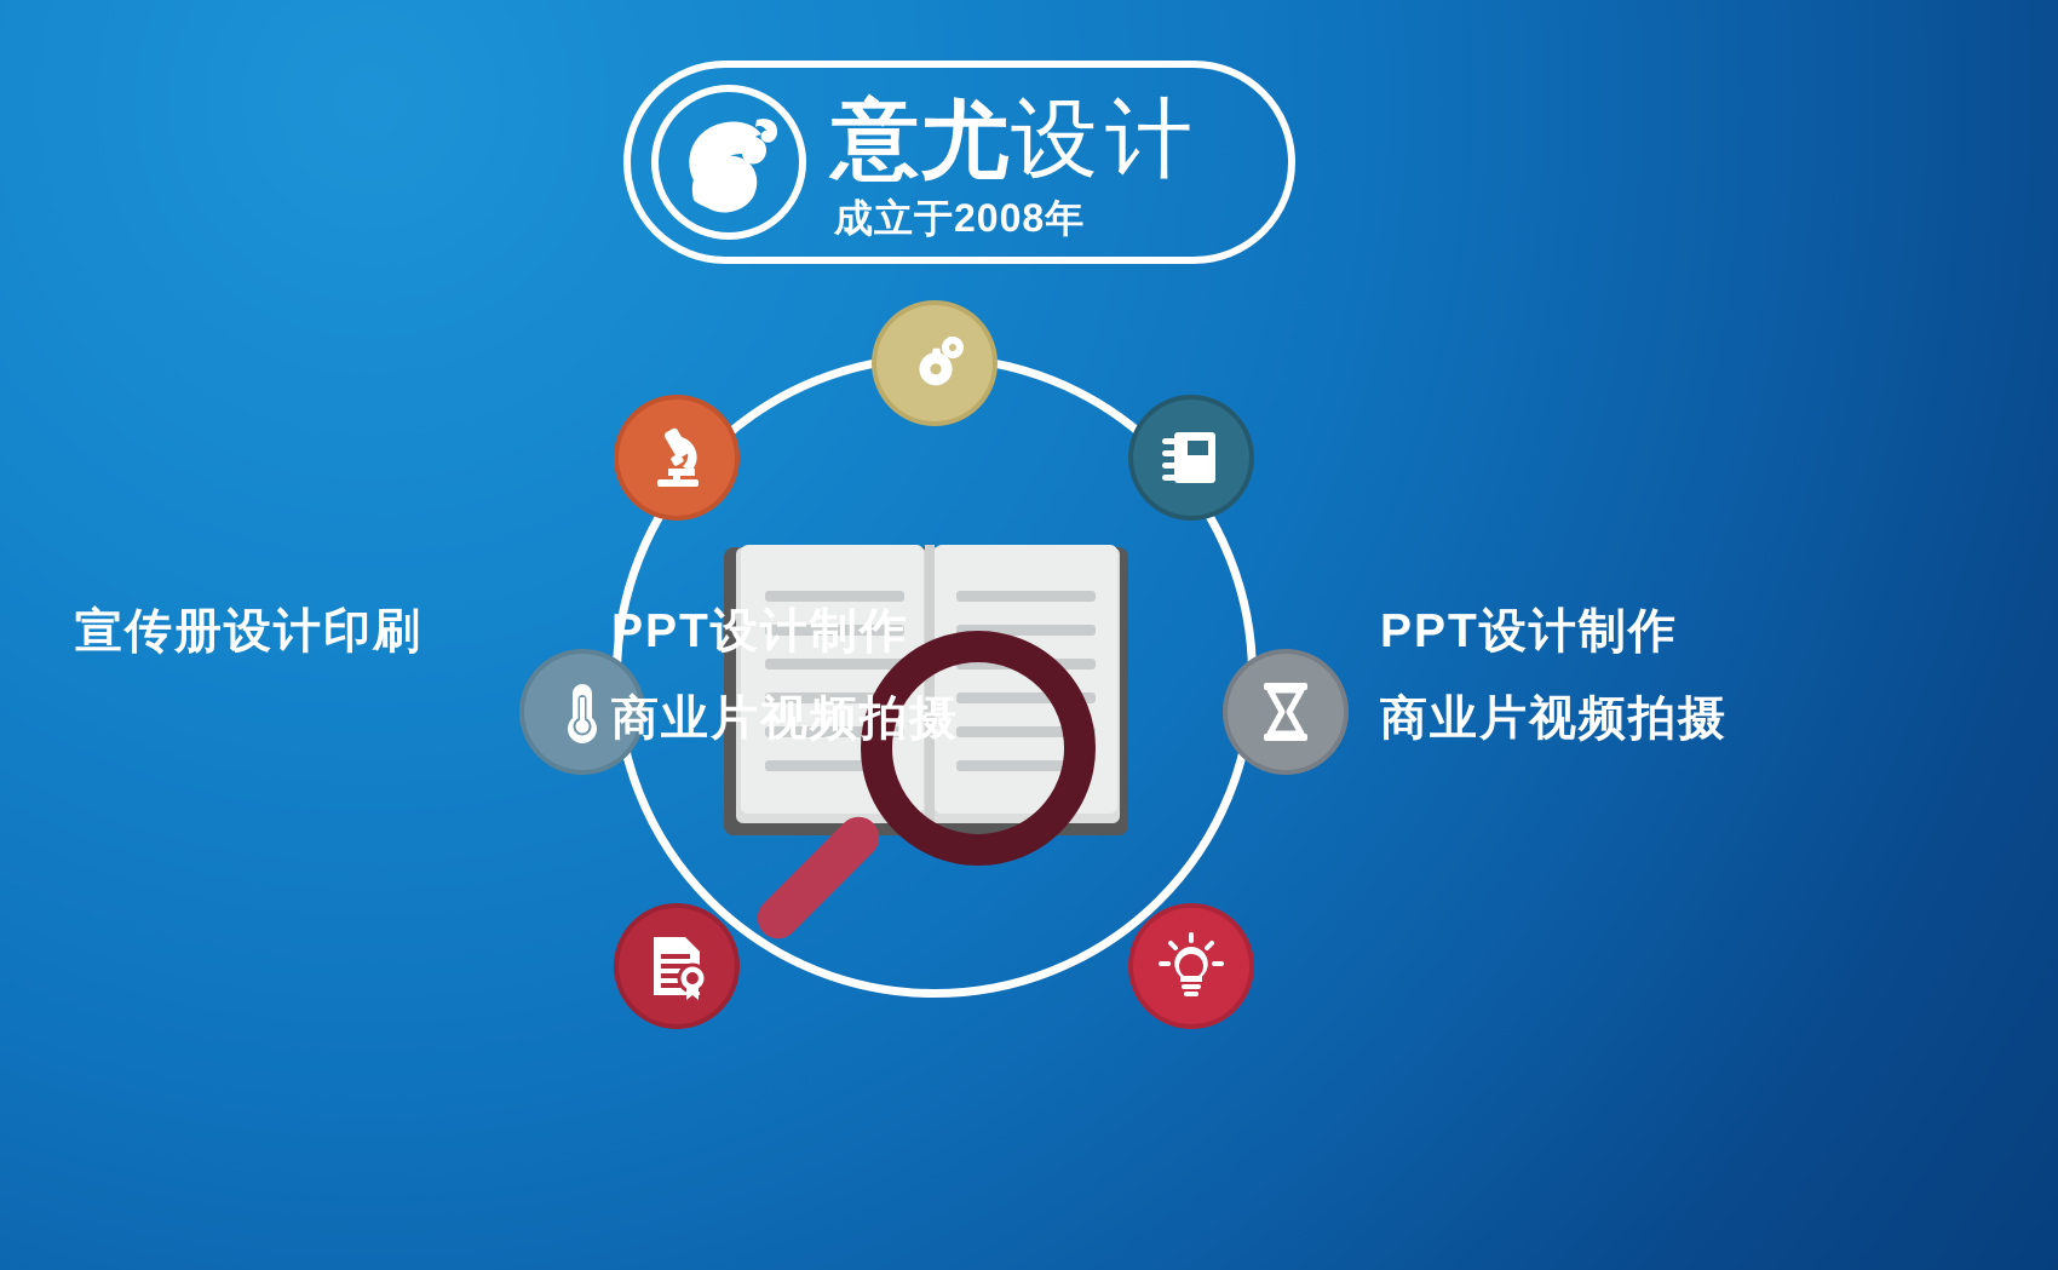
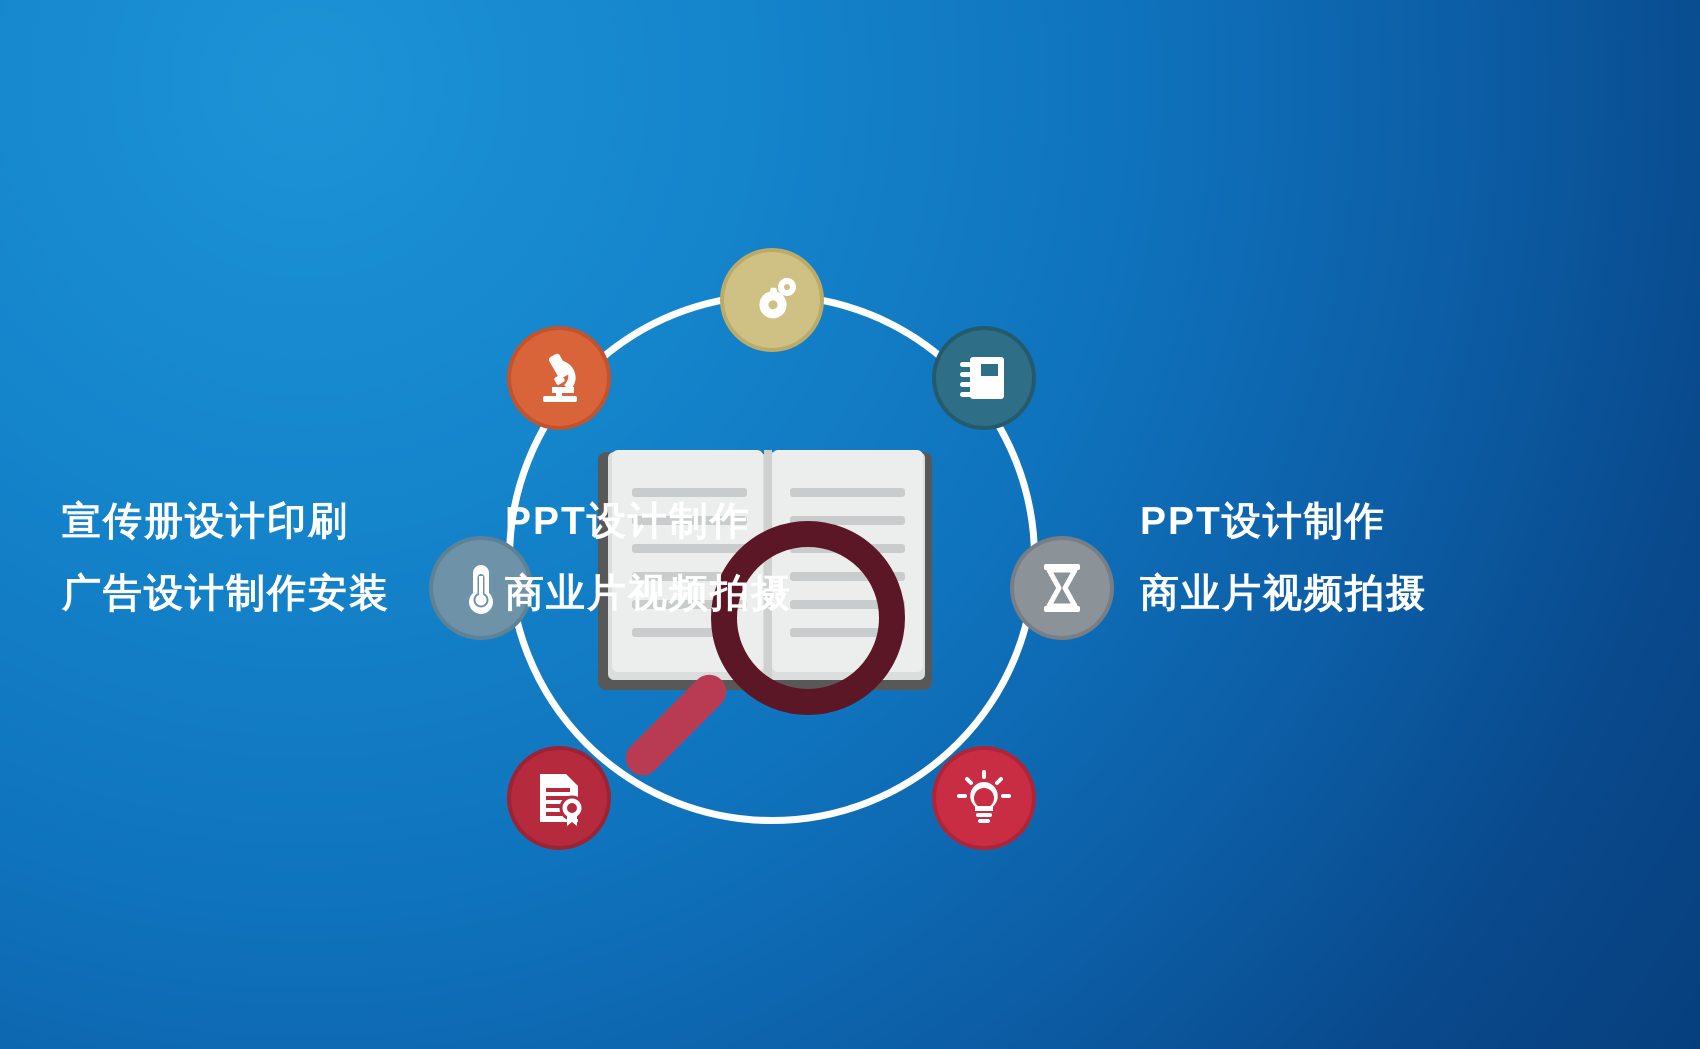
- 意尤设计
- 成立于2008年
  宣传册设计印刷
+ 广告设计制作安装
  PPT设计制作
  商业片视频拍摄
  PPT设计制作
  商业片视频拍摄
